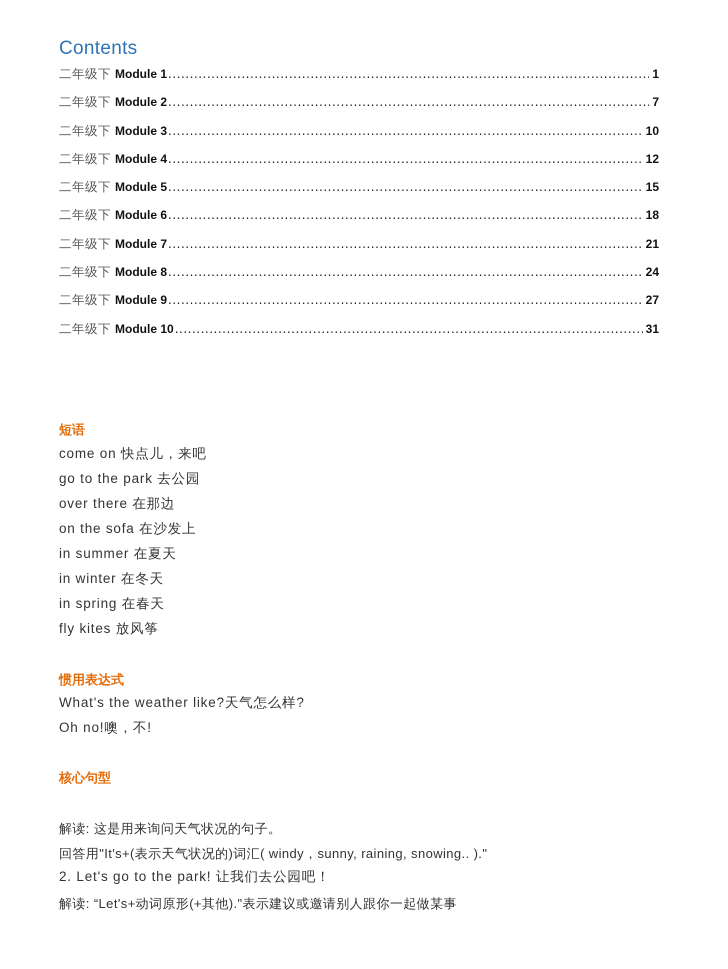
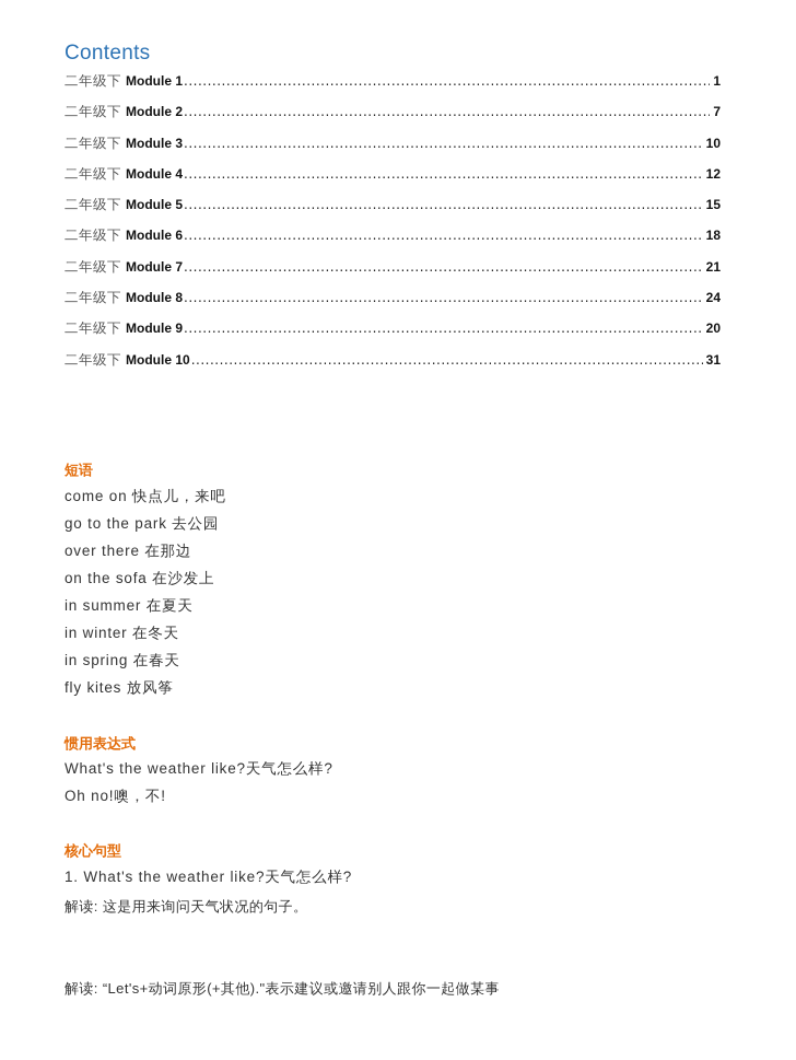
  Contents
  二年级下
  Module 1
  1
  二年级下
  Module 2
  7
  二年级下
  Module 3
  10
  二年级下
  Module 4
  12
  二年级下
  Module 5
  15
  二年级下
  Module 6
  18
  二年级下
  Module 7
  21
  二年级下
  Module 8
  24
  二年级下
  Module 9
- 27
+ 20
  二年级下
  Module 10
  31
  短语
  come on 快点儿，来吧
  go to the park 去公园
  over there 在那边
  on the sofa 在沙发上
  in summer 在夏天
  in winter 在冬天
  in spring 在春天
  fly kites 放风筝
  惯用表达式
  What's the weather like?天气怎么样?
  Oh no!噢，不!
  核心句型
+ 1. What's the weather like?天气怎么样?
  解读: 这是用来询问天气状况的句子。
- 回答用"It's+(表示天气状况的)词汇( windy，sunny, raining, snowing.. )."
- 2. Let's go to the park! 让我们去公园吧！
  解读: “Let's+动词原形(+其他)."表示建议或邀请别人跟你一起做某事
